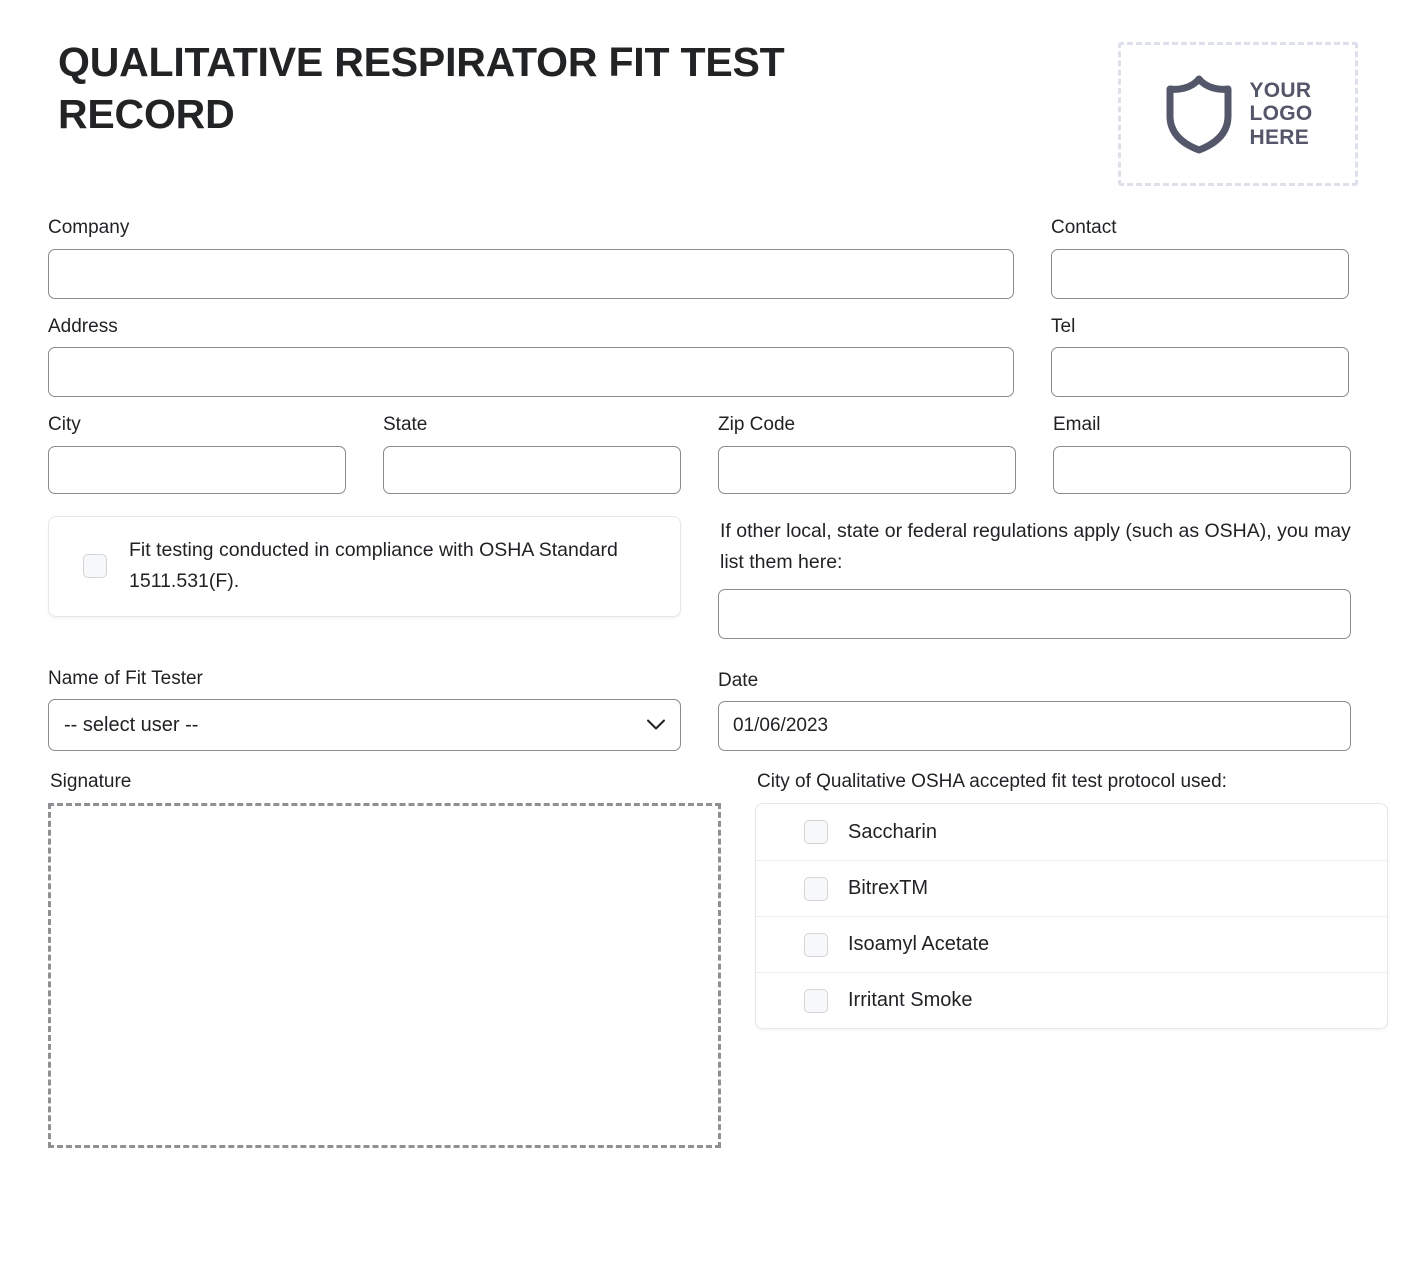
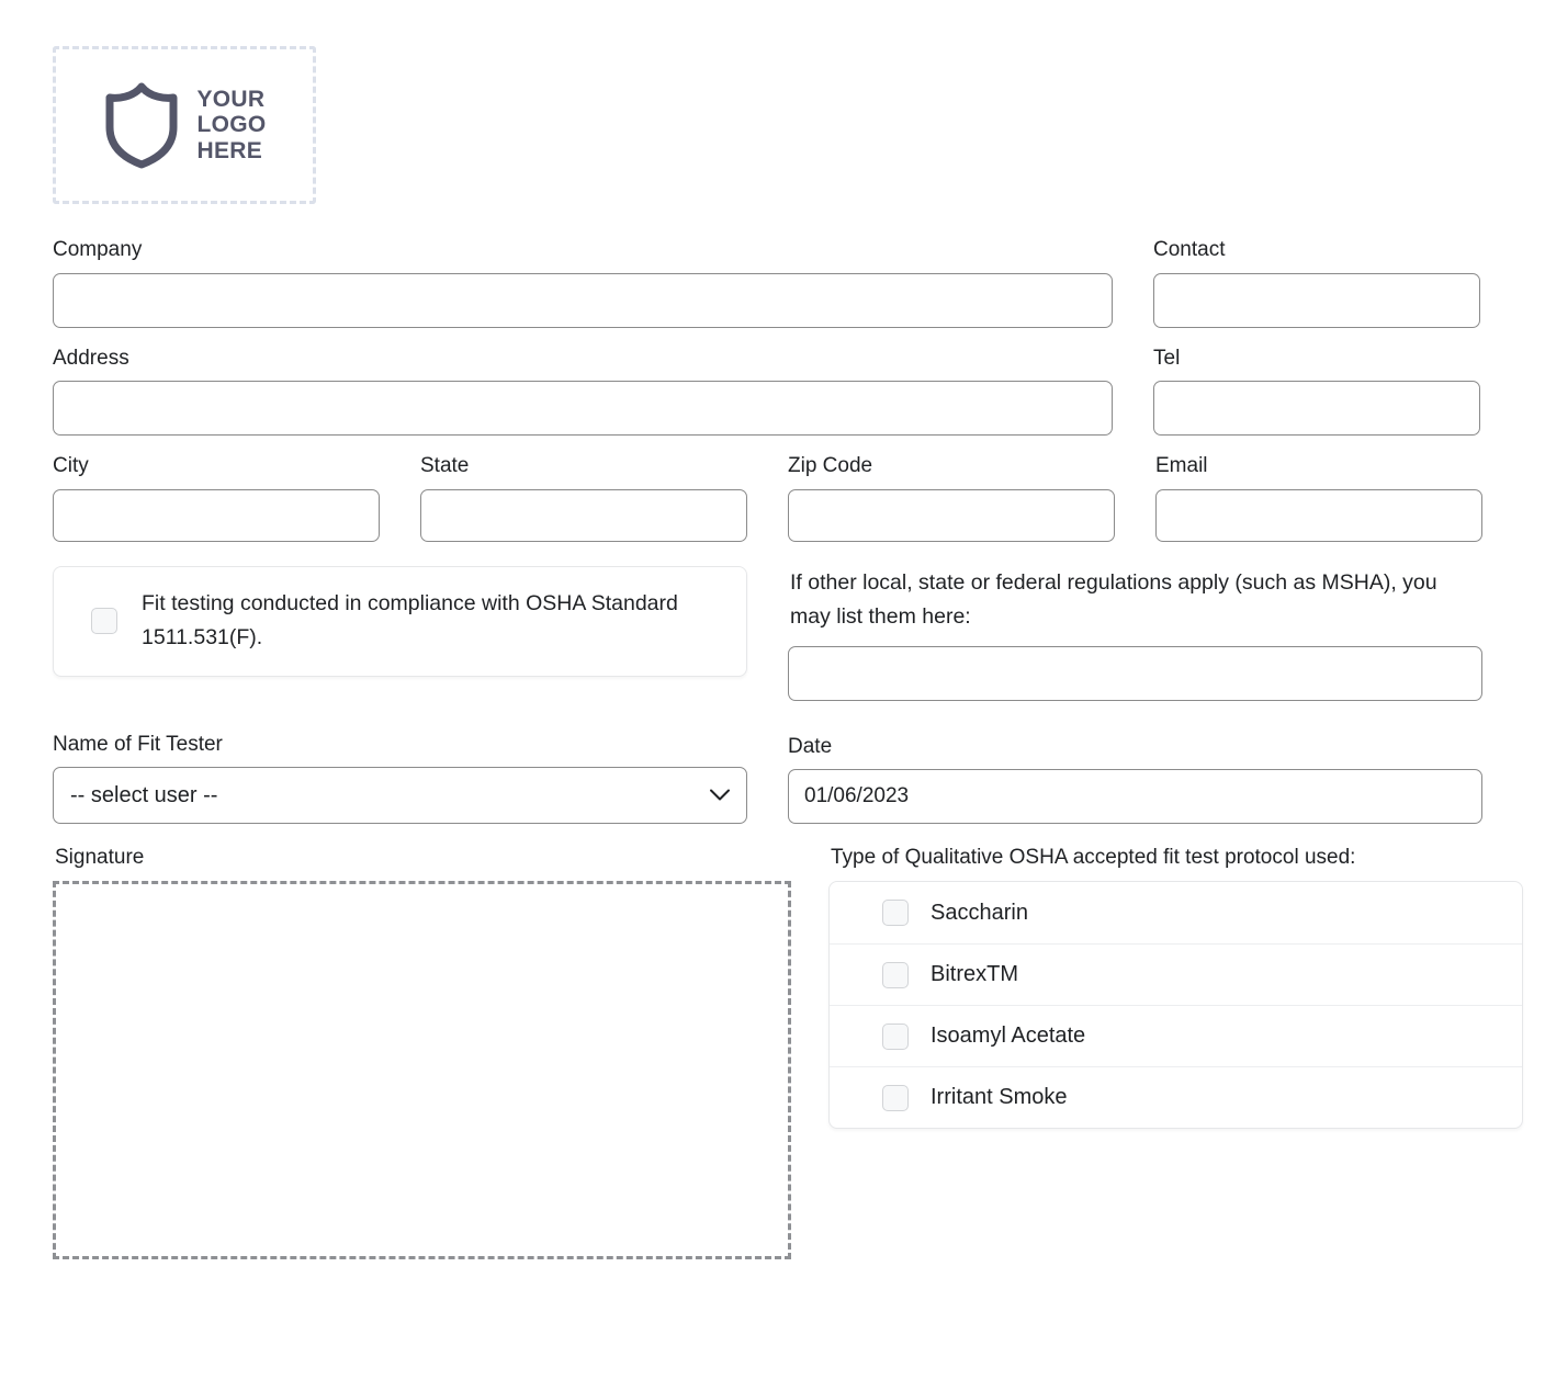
- QUALITATIVE RESPIRATOR FIT TEST RECORD
  YOUR
  LOGO
  HERE
  Company
  Contact
  Address
  Tel
  City
  State
  Zip Code
  Email
  Fit testing conducted in compliance with OSHA Standard 1511.531(F).
- If other local, state or federal regulations apply (such as OSHA), you may list them here:
+ If other local, state or federal regulations apply (such as MSHA), you may list them here:
  Name of Fit Tester
  -- select user --
  Date
  01/06/2023
  Signature
- City of Qualitative OSHA accepted fit test protocol used:
+ Type of Qualitative OSHA accepted fit test protocol used:
  Saccharin
  BitrexTM
  Isoamyl Acetate
  Irritant Smoke
